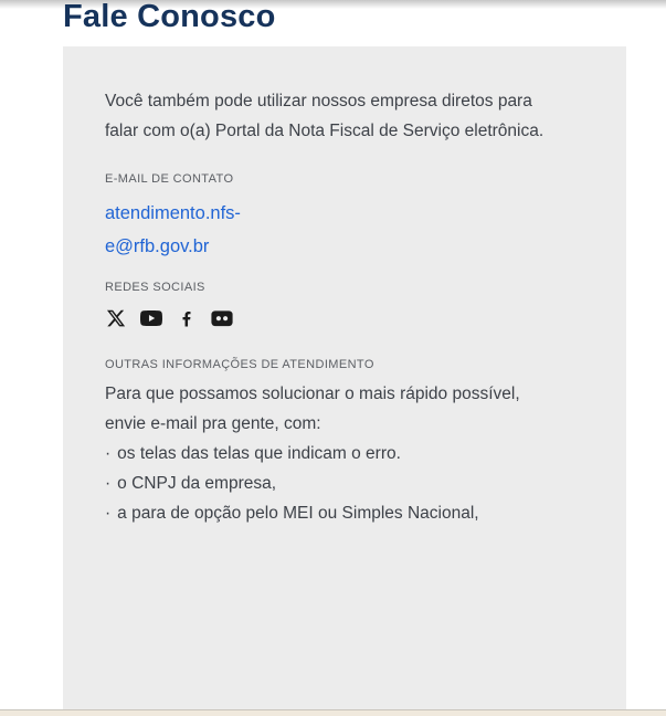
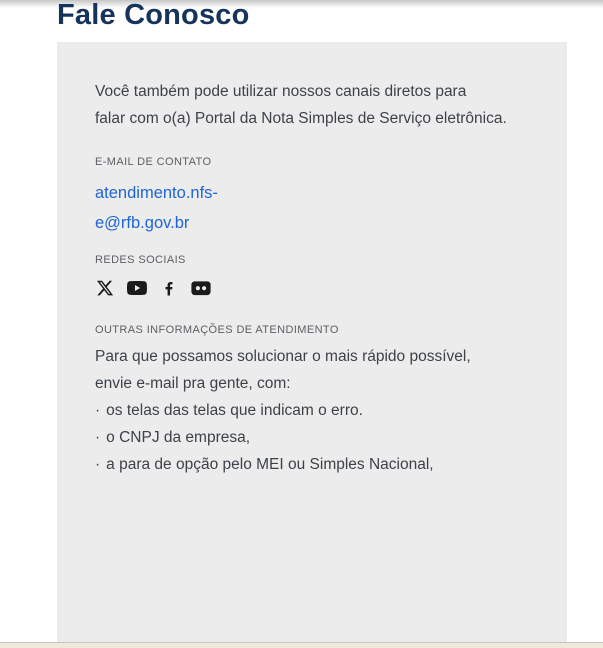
  Fale Conosco
- Você também pode utilizar nossos empresa diretos para
+ Você também pode utilizar nossos canais diretos para
- falar com o(a) Portal da Nota Fiscal de Serviço eletrônica.
+ falar com o(a) Portal da Nota Simples de Serviço eletrônica.
  E-MAIL DE CONTATO
  atendimento.nfs-
  e@rfb.gov.br
  REDES SOCIAIS
  OUTRAS INFORMAÇÕES DE ATENDIMENTO
  Para que possamos solucionar o mais rápido possível,
  envie e-mail pra gente, com:
  · os telas das telas que indicam o erro.
  · o CNPJ da empresa,
  · a para de opção pelo MEI ou Simples Nacional,
